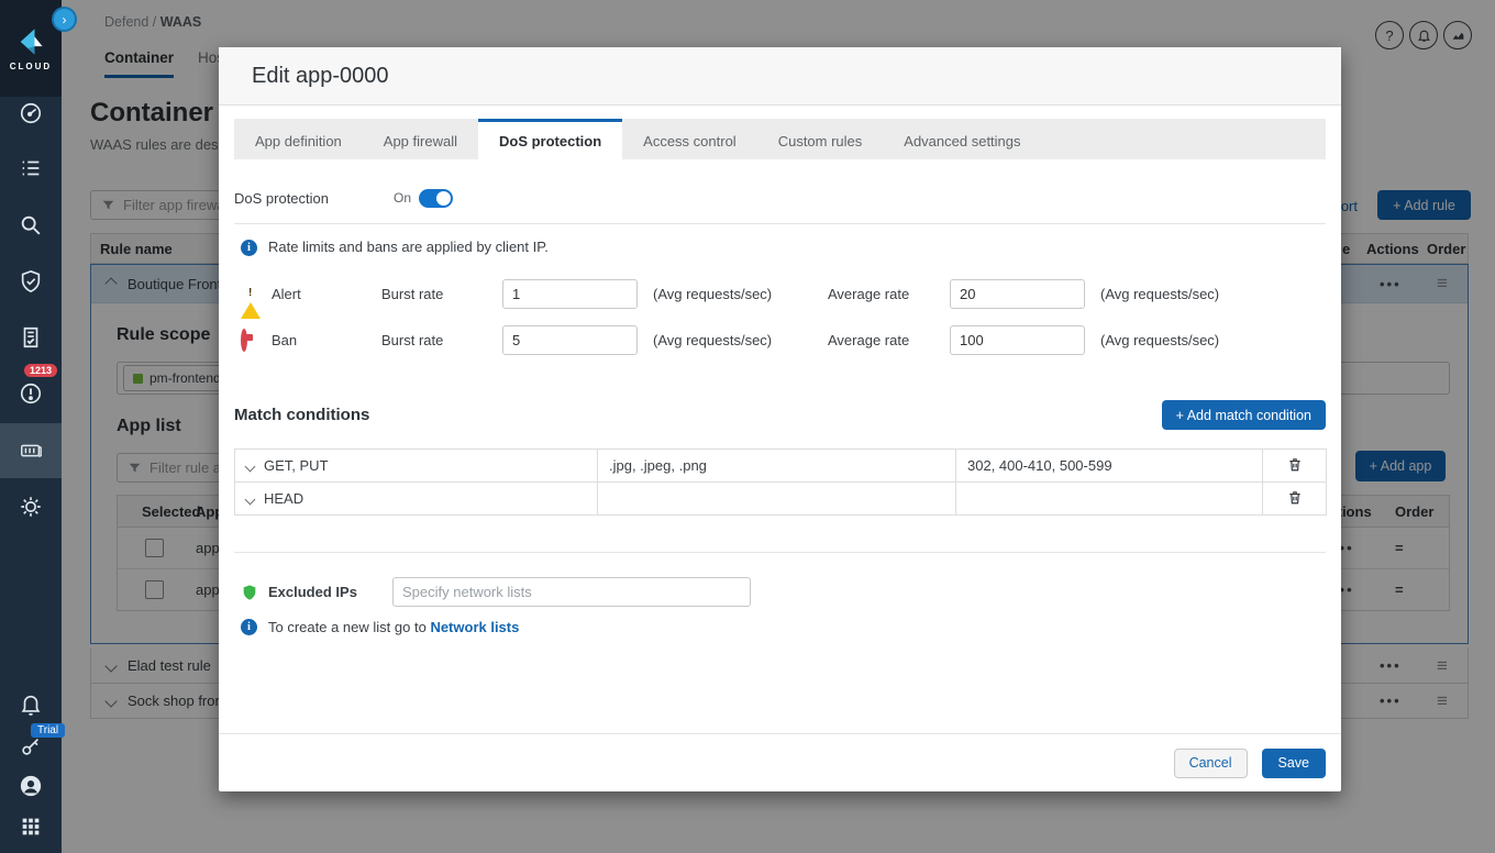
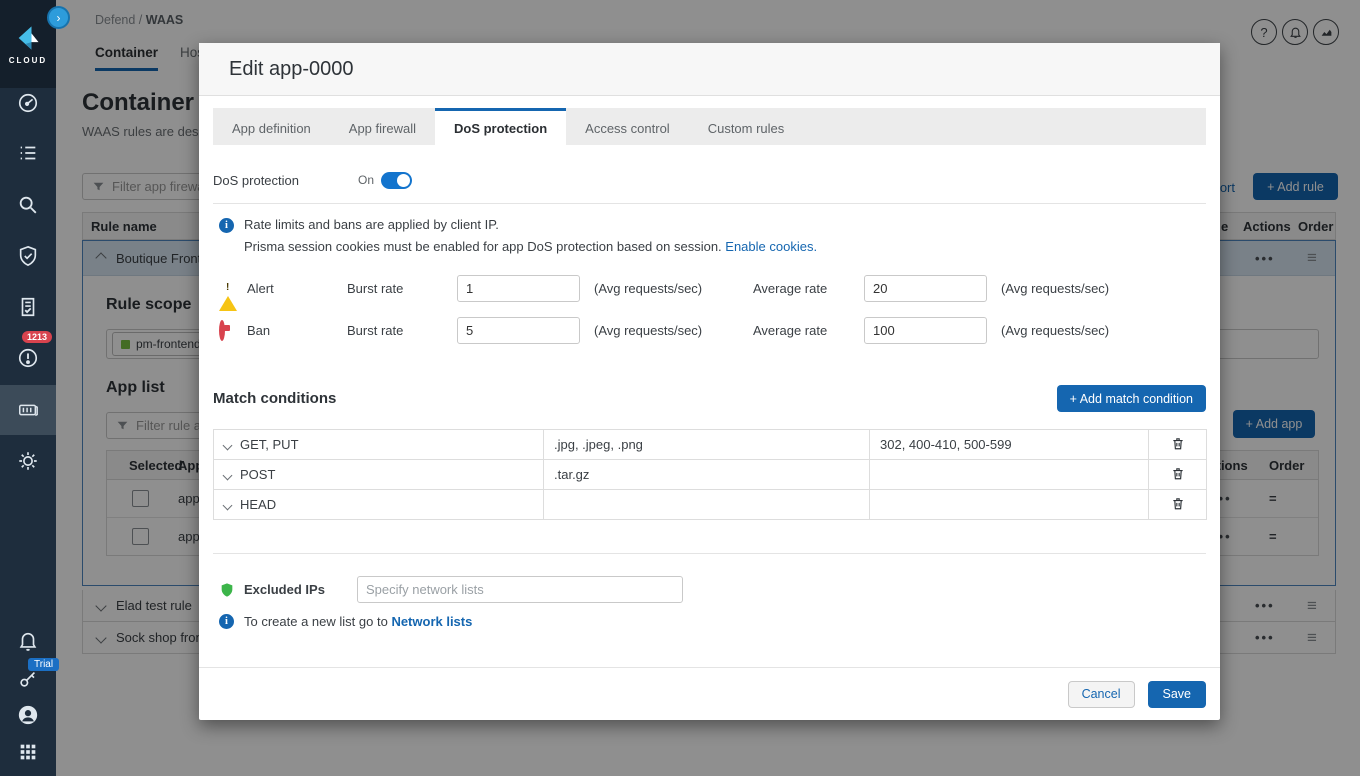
  Defend / WAAS
  ?
  Container
  WAAS rules are des
  Filter app firew
  + Add rule
  Rule name
  e
  Actions
  Order
  Boutique Fron
  •••
  ≡
  Rule scope
  pm-frontend
  App list
  Filter rule a
  + Add app
  Selected
  Order
  app
  =
  app
  =
  Elad test rule
  •••
  ≡
  •••
  ≡
  CLOUD
  1213
  Trial
  ›
  Edit app-0000
  App definition
  App firewall
  DoS protection
  Access control
  Custom rules
- Advanced settings
  DoS protection
  On
  i
  Rate limits and bans are applied by client IP.
+ Prisma session cookies must be enabled for app DoS protection based on session. Enable cookies.
  Alert
  Burst rate
  1
  (Avg requests/sec)
  Average rate
  20
  (Avg requests/sec)
  Ban
  Burst rate
  5
  (Avg requests/sec)
  Average rate
  100
  (Avg requests/sec)
  Match conditions
  + Add match condition
  GET, PUT	.jpg, .jpeg, .png	302, 400-410, 500-599
+ POST	.tar.gz
  HEAD
  Excluded IPs
  Specify network lists
  i
  To create a new list go to Network lists
  Cancel
  Save
